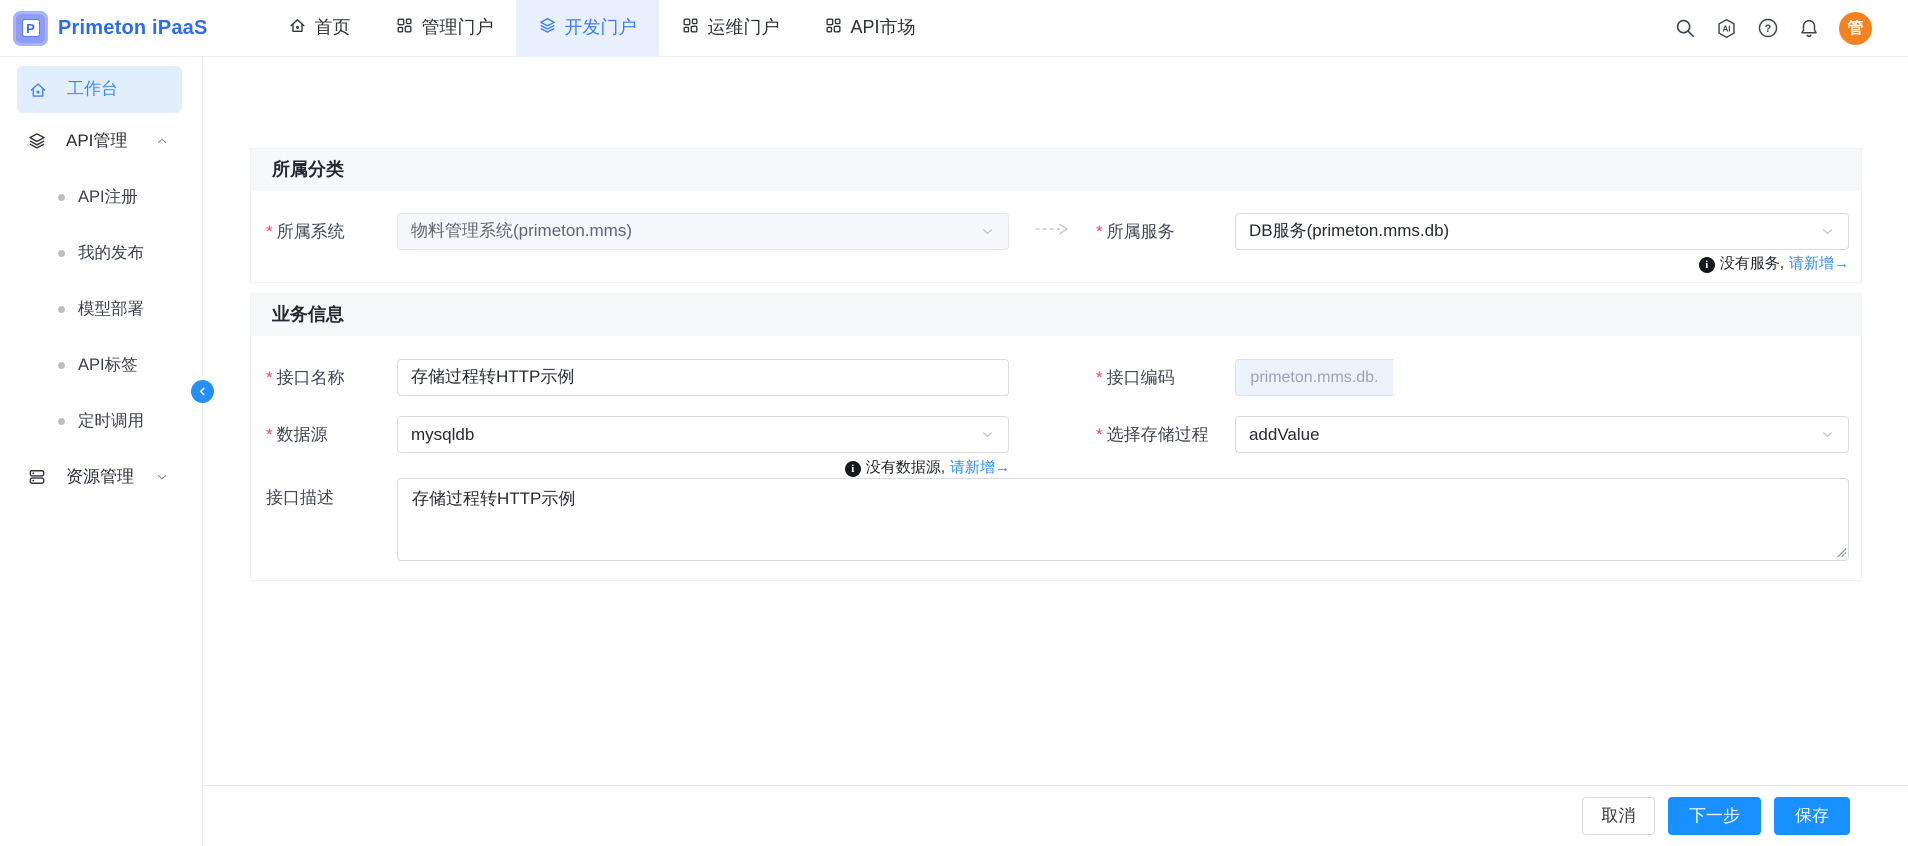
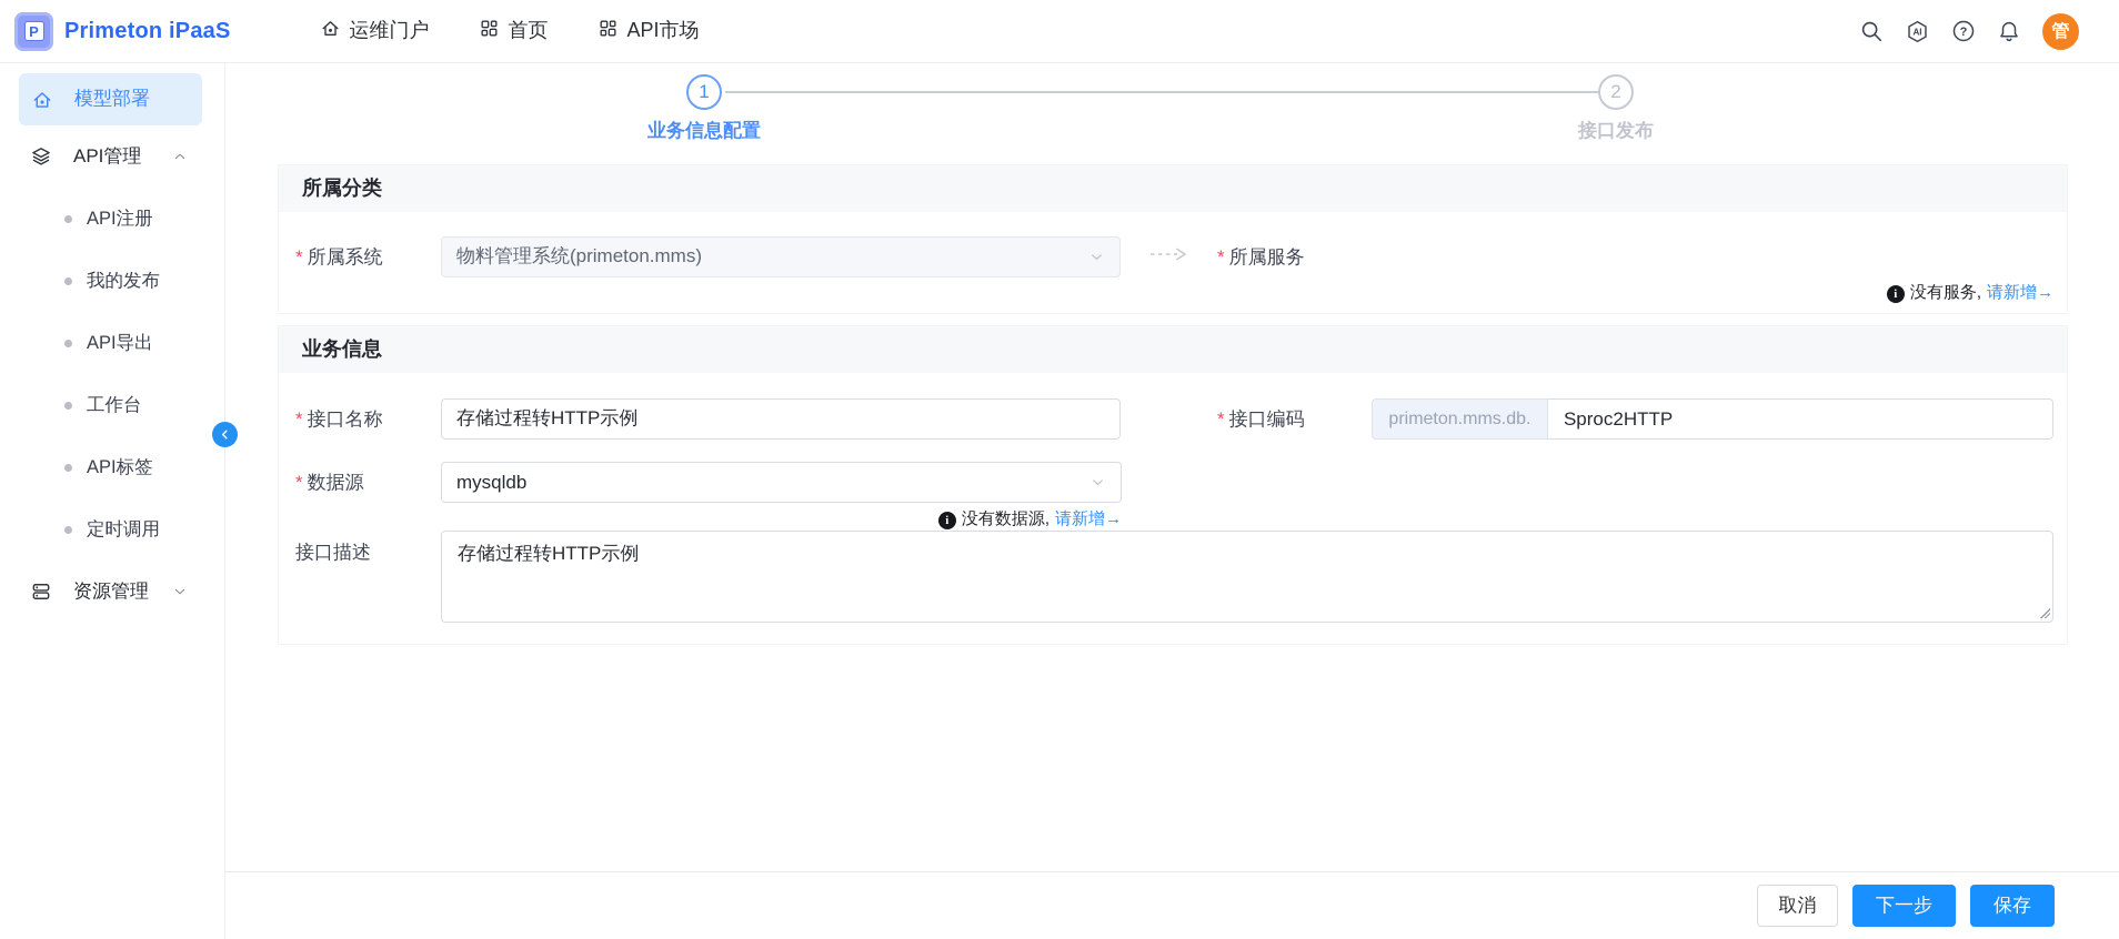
  P
  Primeton iPaaS
- 首页
+ 运维门户
- 管理门户
- 开发门户
- 运维门户
+ 首页
  API市场
  AI
  ?
  管
- 工作台
+ 模型部署
  API管理
  API注册
  我的发布
+ API导出
- 模型部署
+ 工作台
  API标签
  定时调用
  资源管理
+ 1
+ 业务信息配置
+ 2
+ 接口发布
  所属分类
  所属系统
  物料管理系统(primeton.mms)
  所属服务
- DB服务(primeton.mms.db)
  没有服务,
  请新增→
  业务信息
  接口名称
  存储过程转HTTP示例
  接口编码
  primeton.mms.db.
+ Sproc2HTTP
  数据源
  mysqldb
- 选择存储过程
- addValue
  没有数据源,
  请新增→
  接口描述
  存储过程转HTTP示例
  取消
  下一步
  保存
